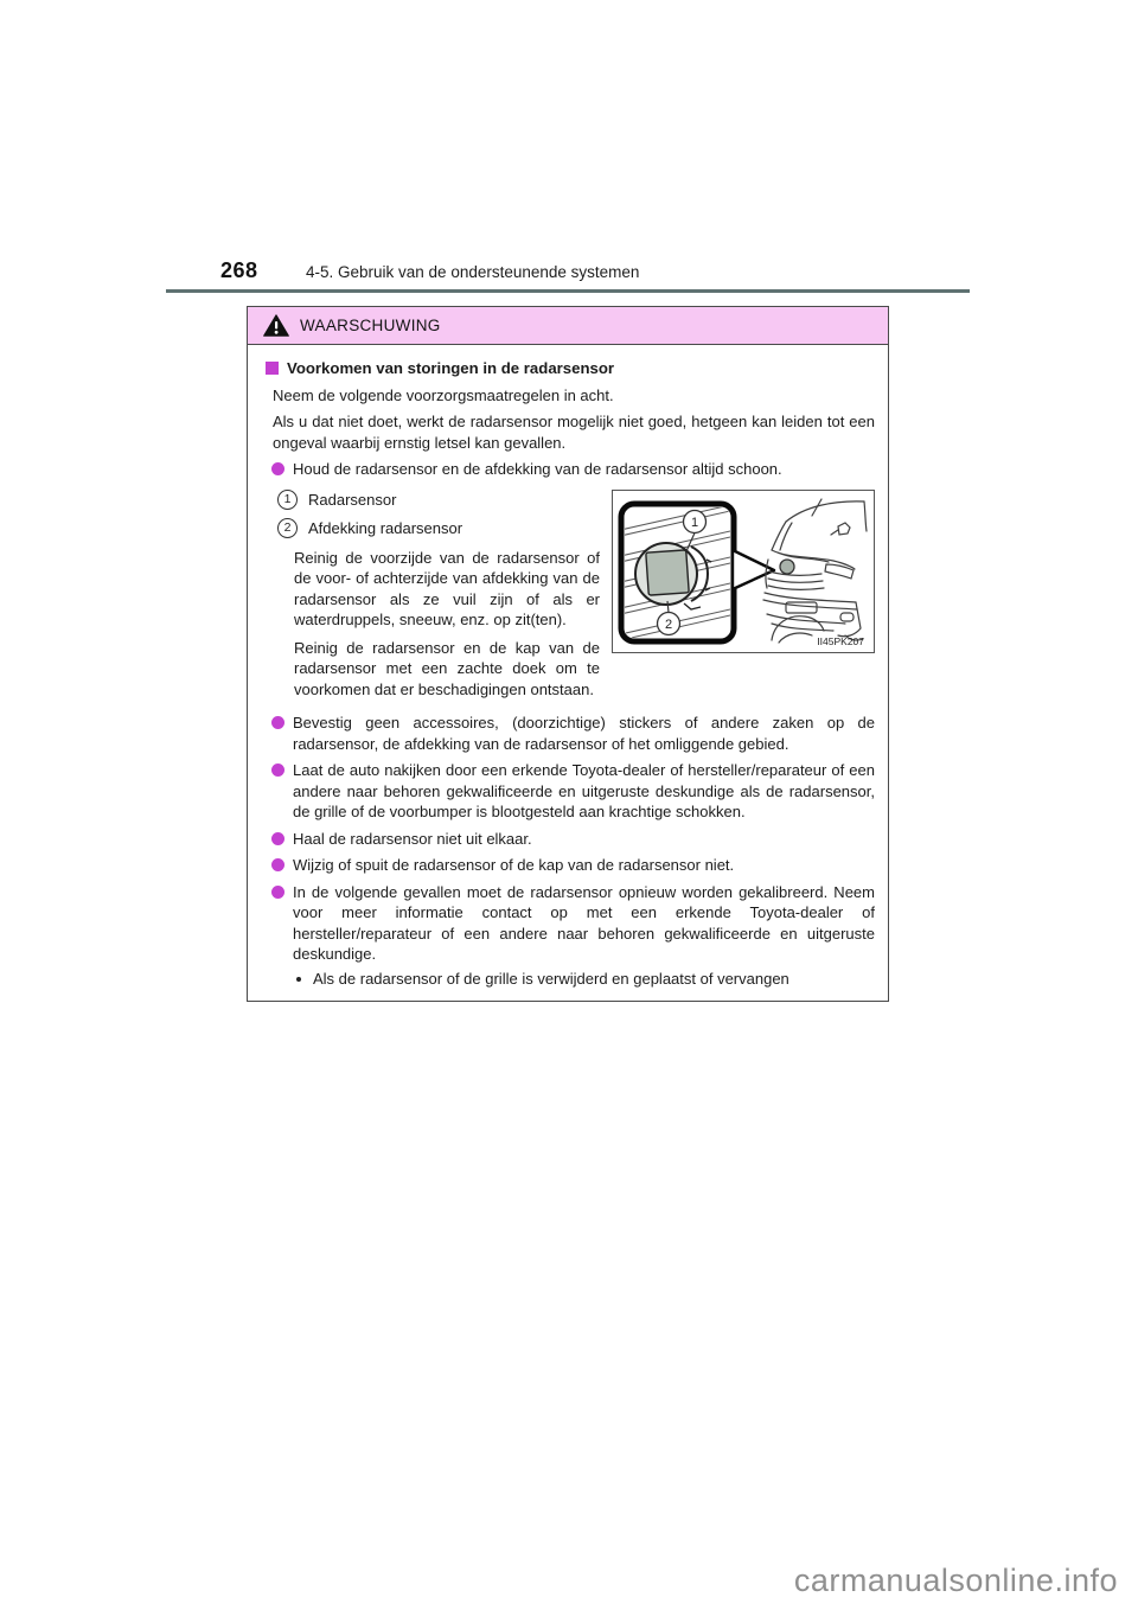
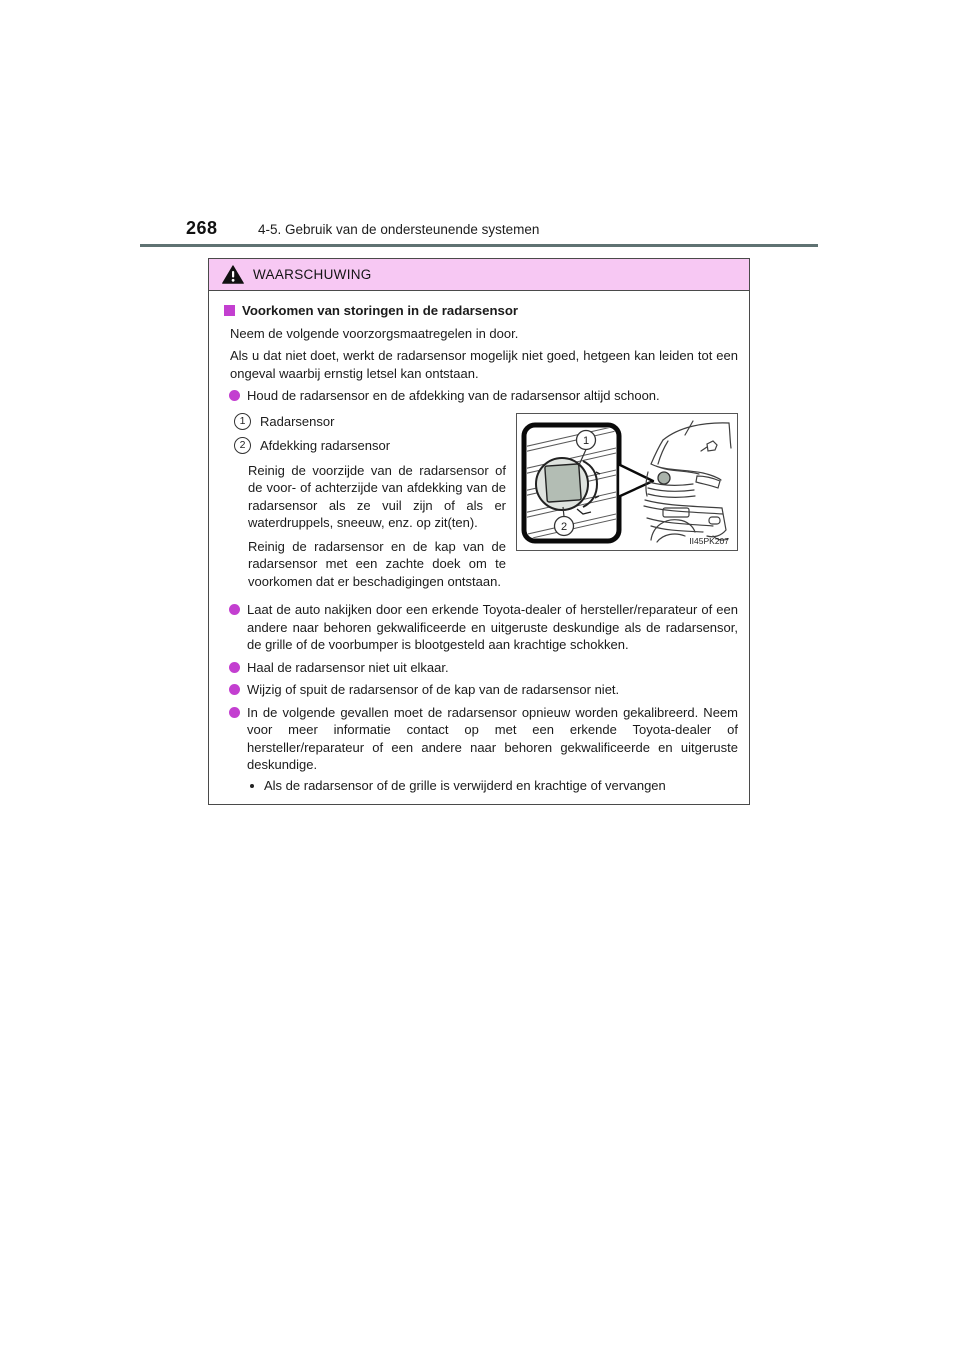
  268
  4-5. Gebruik van de ondersteunende systemen
  WAARSCHUWING
  Voorkomen van storingen in de radarsensor
- Neem de volgende voorzorgsmaatregelen in acht.
+ Neem de volgende voorzorgsmaatregelen in door.
- Als u dat niet doet, werkt de radarsensor mogelijk niet goed, hetgeen kan leiden tot een ongeval waarbij ernstig letsel kan gevallen.
+ Als u dat niet doet, werkt de radarsensor mogelijk niet goed, hetgeen kan leiden tot een ongeval waarbij ernstig letsel kan ontstaan.
  Houd de radarsensor en de afdekking van de radarsensor altijd schoon.
  1
  Radarsensor
  2
  Afdekking radarsensor
  Reinig de voorzijde van de radarsensor of de voor- of achterzijde van afdekking van de radarsensor als ze vuil zijn of als er waterdruppels, sneeuw, enz. op zit(ten).
  Reinig de radarsensor en de kap van de radarsensor met een zachte doek om te voorkomen dat er beschadigingen ontstaan.
  1
  2
  II45PK207
- Bevestig geen accessoires, (doorzichtige) stickers of andere zaken op de radarsensor, de afdekking van de radarsensor of het omliggende gebied.
  Laat de auto nakijken door een erkende Toyota-dealer of hersteller/reparateur of een andere naar behoren gekwalificeerde en uitgeruste deskundige als de radarsensor, de grille of de voorbumper is blootgesteld aan krachtige schokken.
  Haal de radarsensor niet uit elkaar.
  Wijzig of spuit de radarsensor of de kap van de radarsensor niet.
  In de volgende gevallen moet de radarsensor opnieuw worden gekalibreerd. Neem voor meer informatie contact op met een erkende Toyota-dealer of hersteller/reparateur of een andere naar behoren gekwalificeerde en uitgeruste deskundige.
- Als de radarsensor of de grille is verwijderd en geplaatst of vervangen
+ Als de radarsensor of de grille is verwijderd en krachtige of vervangen
- carmanualsonline.info
